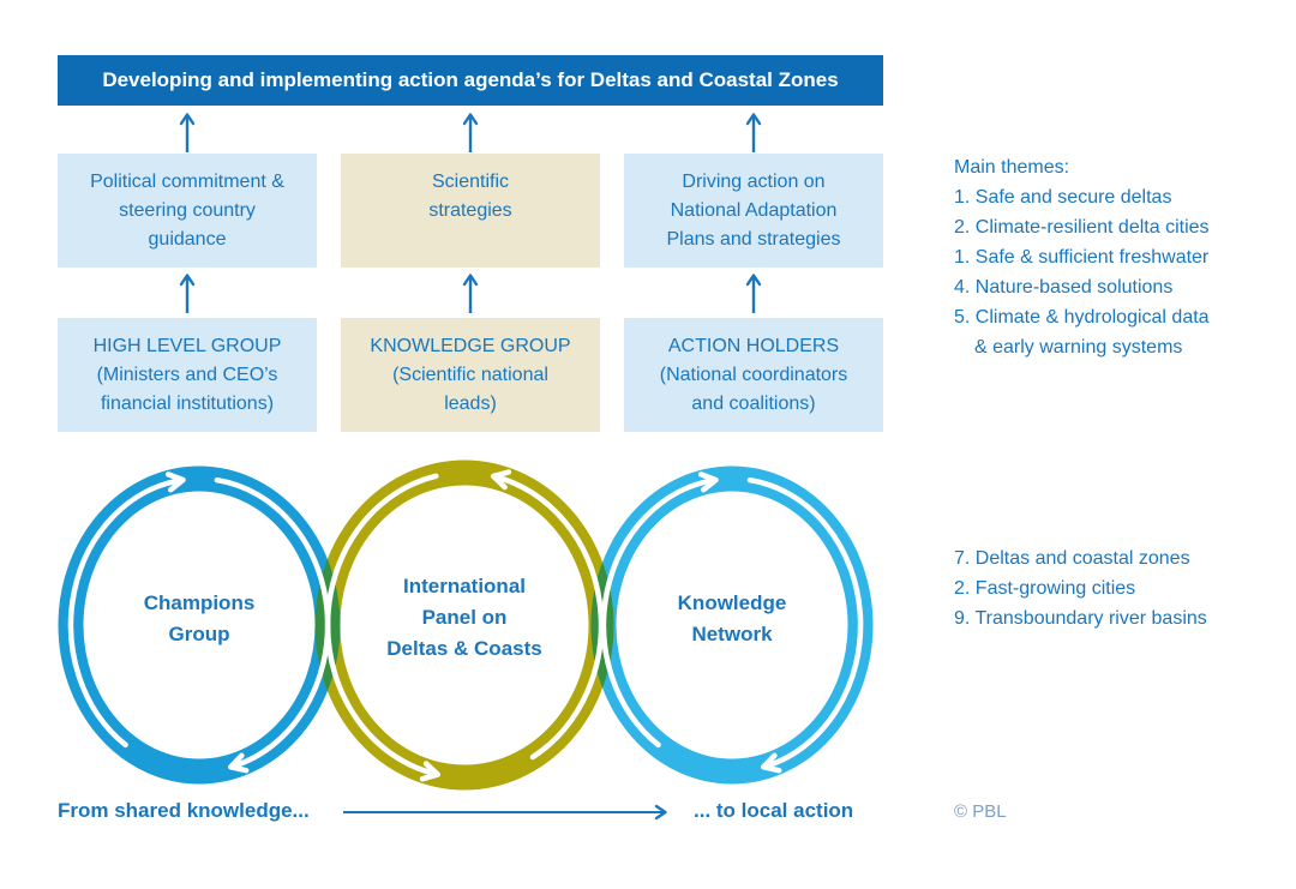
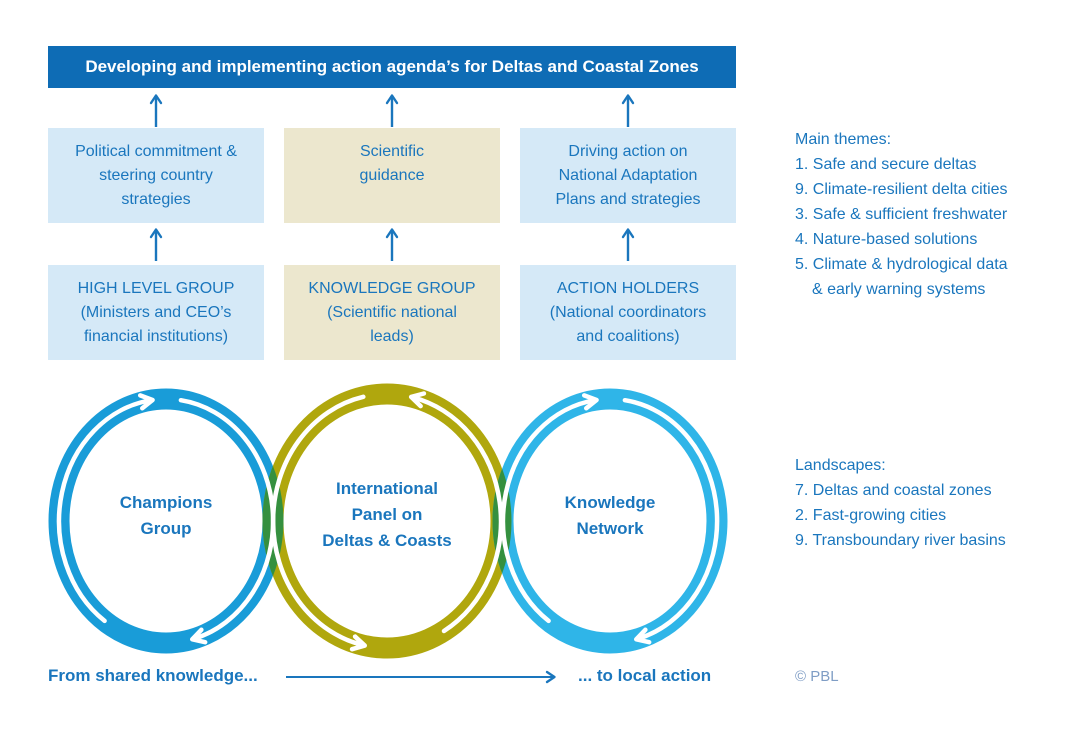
  Developing and implementing action agenda’s for Deltas and Coastal Zones
  Political commitment &
  steering country
- guidance
+ strategies
  Scientific
- strategies
+ guidance
  Driving action on
  National Adaptation
  Plans and strategies
  HIGH LEVEL GROUP
  (Ministers and CEO’s
  financial institutions)
  KNOWLEDGE GROUP
  (Scientific national
  leads)
  ACTION HOLDERS
  (National coordinators
  and coalitions)
  Main themes:
  1. Safe and secure deltas
- 2. Climate-resilient delta cities
+ 9. Climate-resilient delta cities
- 1. Safe & sufficient freshwater
+ 3. Safe & sufficient freshwater
  4. Nature-based solutions
  5. Climate & hydrological data
  & early warning systems
+ Landscapes:
  7. Deltas and coastal zones
  2. Fast-growing cities
  9. Transboundary river basins
  Champions
  Group
  International
  Panel on
  Deltas & Coasts
  Knowledge
  Network
  From shared knowledge...
  ... to local action
  © PBL
